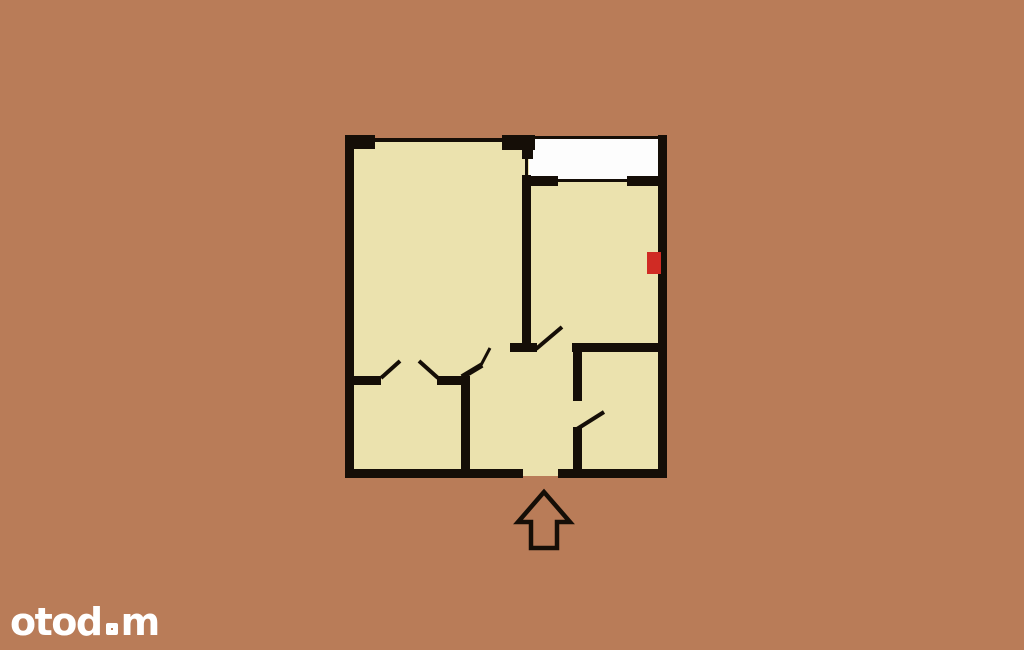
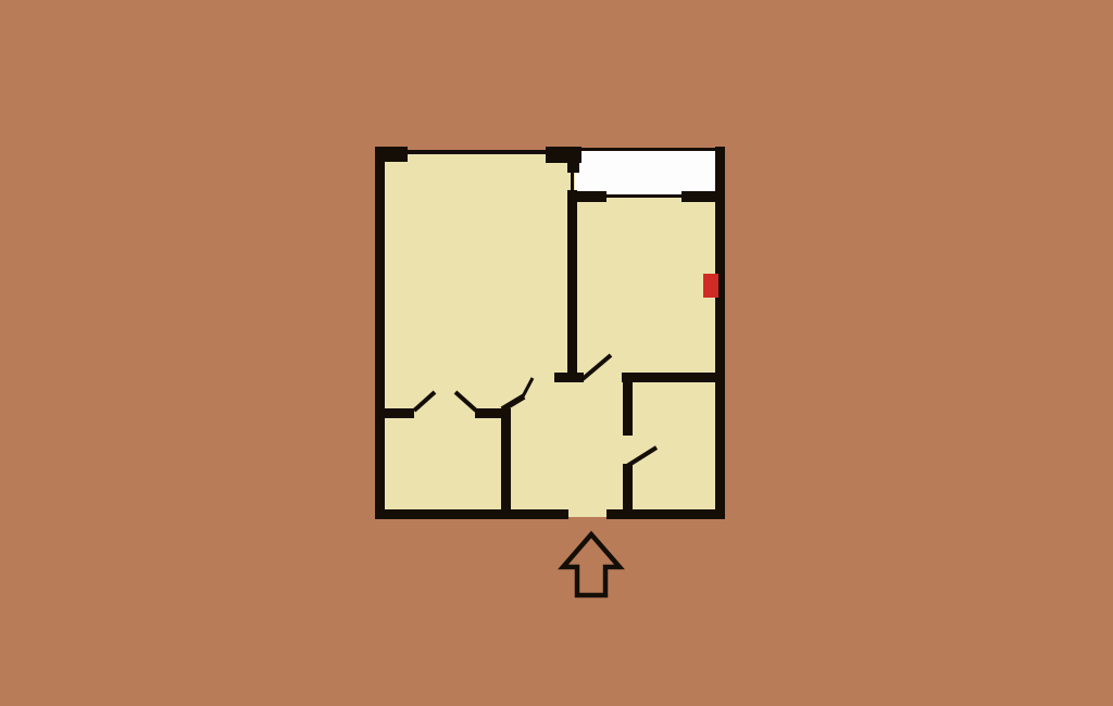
- otod m
